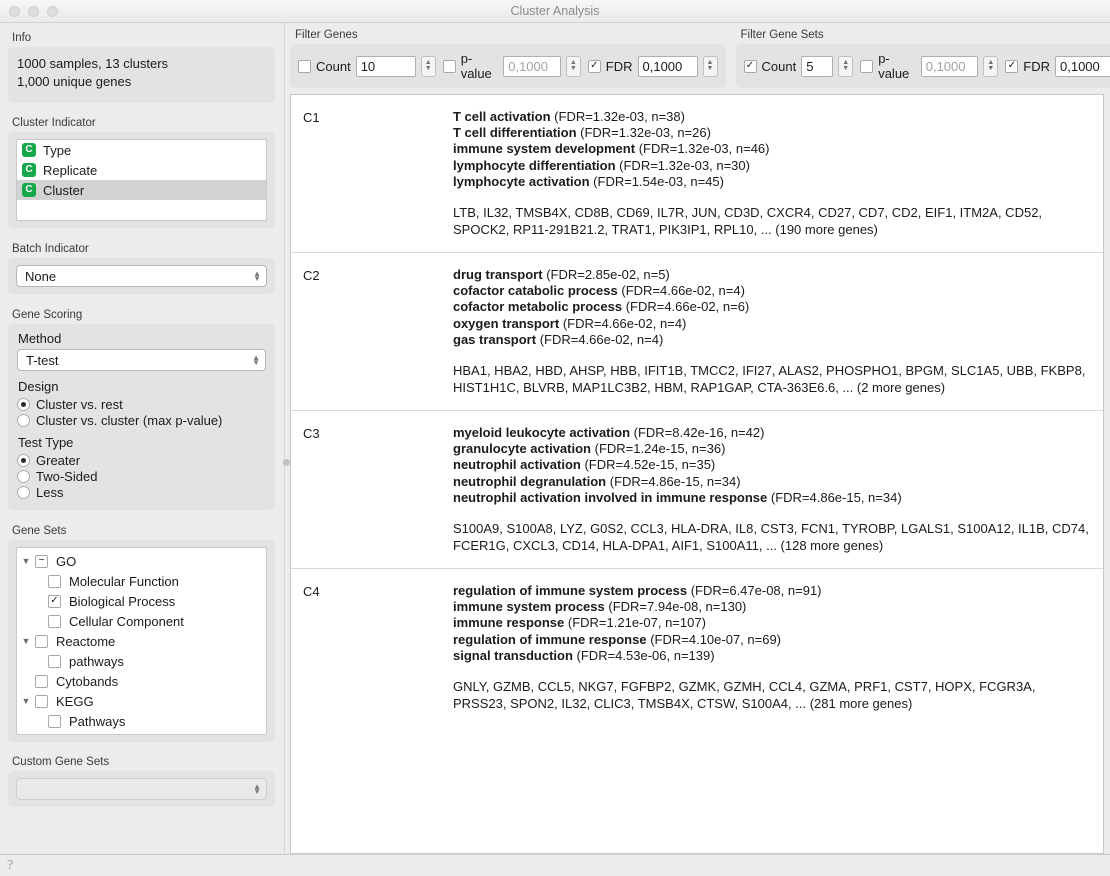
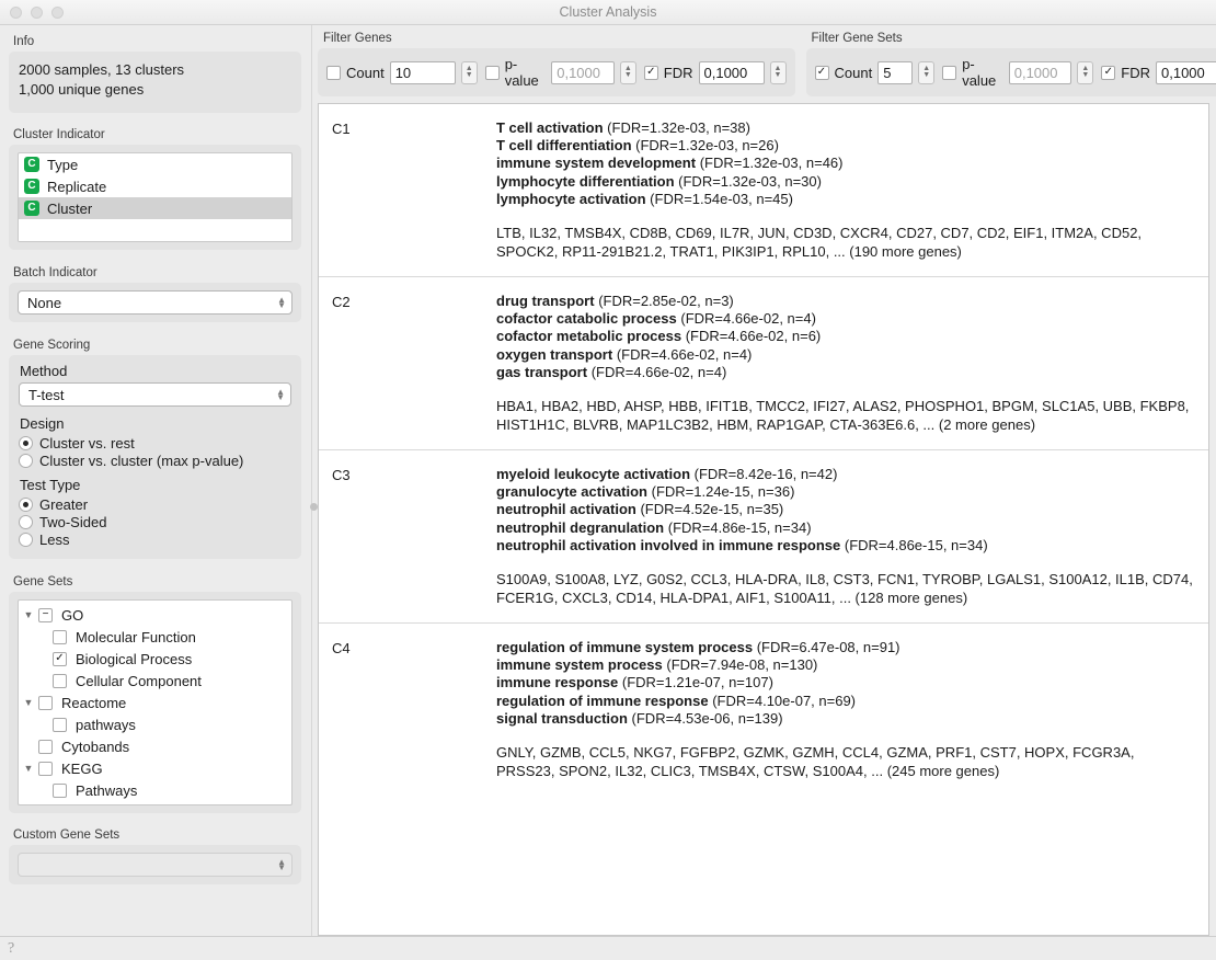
  Cluster Analysis
  Info
- 1000 samples, 13 clusters
+ 2000 samples, 13 clusters
  1,000 unique genes
  Cluster Indicator
  C
  Type
  C
  Replicate
  C
  Cluster
  Batch Indicator
  None
  ▲
  ▼
  Gene Scoring
  Method
  T-test
  ▲
  ▼
  Design
  Cluster vs. rest
  Cluster vs. cluster (max p-value)
  Test Type
  Greater
  Two-Sided
  Less
  Gene Sets
  ▼
  −
  GO
  Molecular Function
  ✓
  Biological Process
  Cellular Component
  ▼
  Reactome
  pathways
  Cytobands
  ▼
  KEGG
  Pathways
  Custom Gene Sets
  ▲
  ▼
  Filter Genes
  Count
  10
  p-value
  0,1000
  ✓
  FDR
  0,1000
  Filter Gene Sets
  ✓
  Count
  5
  p-value
  0,1000
  ✓
  FDR
  0,1000
  C1
  T cell activation (FDR=1.32e-03, n=38)
  T cell differentiation (FDR=1.32e-03, n=26)
  immune system development (FDR=1.32e-03, n=46)
  lymphocyte differentiation (FDR=1.32e-03, n=30)
  lymphocyte activation (FDR=1.54e-03, n=45)
  LTB, IL32, TMSB4X, CD8B, CD69, IL7R, JUN, CD3D, CXCR4, CD27, CD7, CD2, EIF1, ITM2A, CD52, SPOCK2, RP11-291B21.2, TRAT1, PIK3IP1, RPL10, ... (190 more genes)
  C2
- drug transport (FDR=2.85e-02, n=5)
+ drug transport (FDR=2.85e-02, n=3)
  cofactor catabolic process (FDR=4.66e-02, n=4)
  cofactor metabolic process (FDR=4.66e-02, n=6)
  oxygen transport (FDR=4.66e-02, n=4)
  gas transport (FDR=4.66e-02, n=4)
  HBA1, HBA2, HBD, AHSP, HBB, IFIT1B, TMCC2, IFI27, ALAS2, PHOSPHO1, BPGM, SLC1A5, UBB, FKBP8, HIST1H1C, BLVRB, MAP1LC3B2, HBM, RAP1GAP, CTA-363E6.6, ... (2 more genes)
  C3
  myeloid leukocyte activation (FDR=8.42e-16, n=42)
  granulocyte activation (FDR=1.24e-15, n=36)
  neutrophil activation (FDR=4.52e-15, n=35)
  neutrophil degranulation (FDR=4.86e-15, n=34)
  neutrophil activation involved in immune response (FDR=4.86e-15, n=34)
  S100A9, S100A8, LYZ, G0S2, CCL3, HLA-DRA, IL8, CST3, FCN1, TYROBP, LGALS1, S100A12, IL1B, CD74, FCER1G, CXCL3, CD14, HLA-DPA1, AIF1, S100A11, ... (128 more genes)
  C4
  regulation of immune system process (FDR=6.47e-08, n=91)
  immune system process (FDR=7.94e-08, n=130)
  immune response (FDR=1.21e-07, n=107)
  regulation of immune response (FDR=4.10e-07, n=69)
  signal transduction (FDR=4.53e-06, n=139)
- GNLY, GZMB, CCL5, NKG7, FGFBP2, GZMK, GZMH, CCL4, GZMA, PRF1, CST7, HOPX, FCGR3A, PRSS23, SPON2, IL32, CLIC3, TMSB4X, CTSW, S100A4, ... (281 more genes)
+ GNLY, GZMB, CCL5, NKG7, FGFBP2, GZMK, GZMH, CCL4, GZMA, PRF1, CST7, HOPX, FCGR3A, PRSS23, SPON2, IL32, CLIC3, TMSB4X, CTSW, S100A4, ... (245 more genes)
  ?
